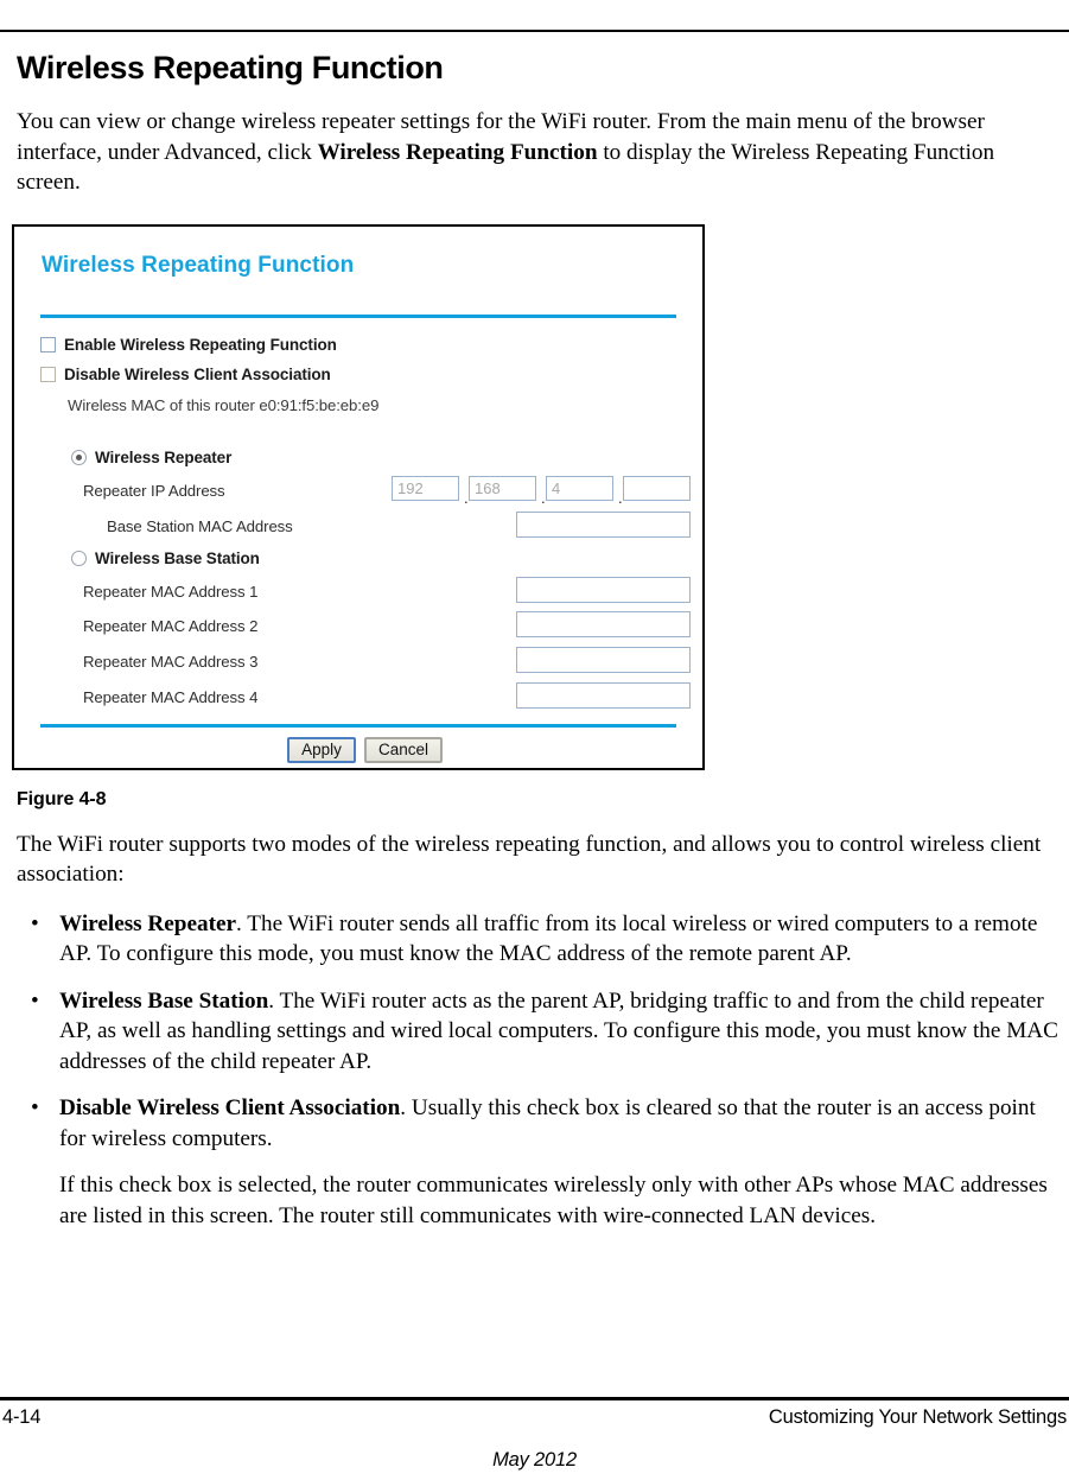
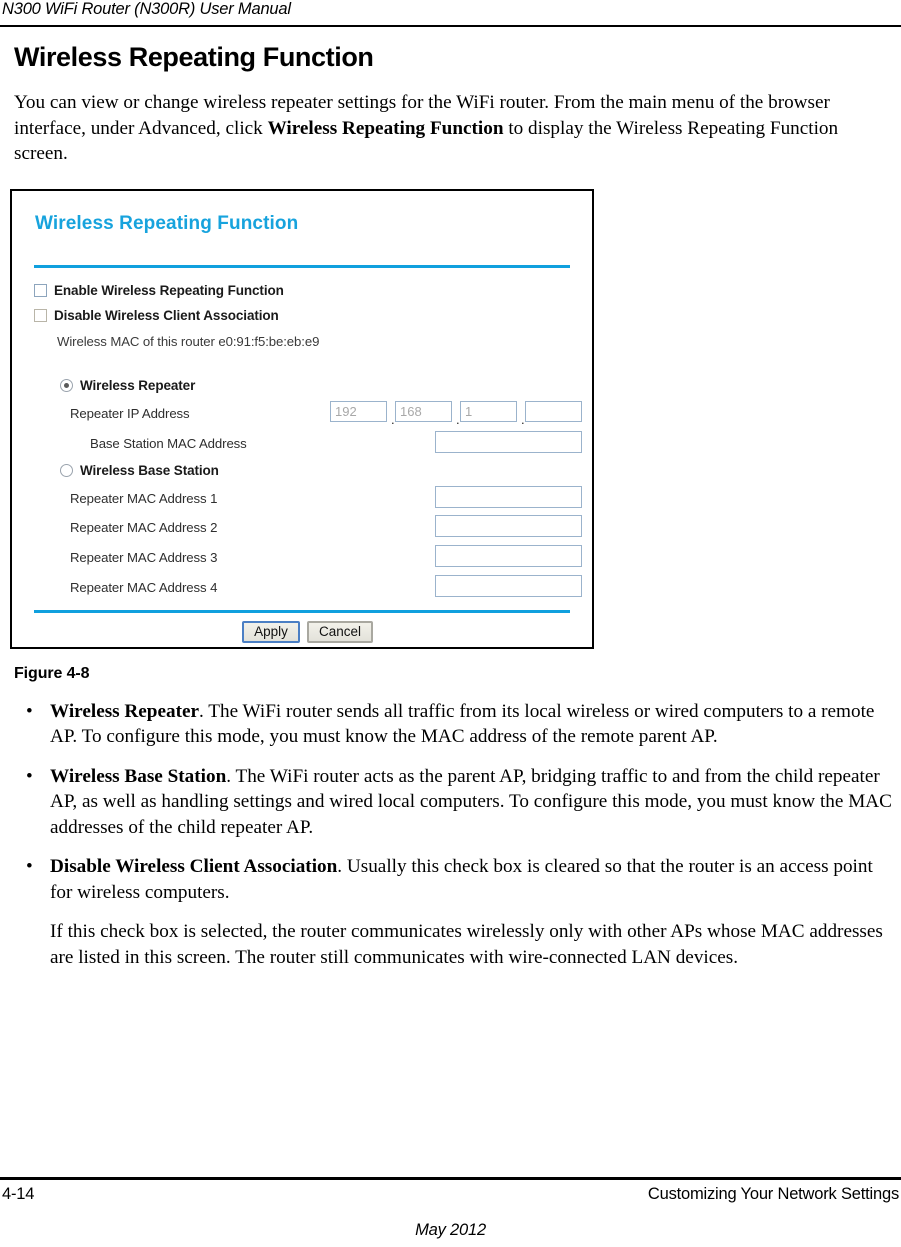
+ N300 WiFi Router (N300R) User Manual
  Wireless Repeating Function
  You can view or change wireless repeater settings for the WiFi router. From the main menu of the browser interface, under Advanced, click Wireless Repeating Function to display the Wireless Repeating Function screen.
  Wireless Repeating Function
  Enable Wireless Repeating Function
  Disable Wireless Client Association
  Wireless MAC of this router e0:91:f5:be:eb:e9
  Wireless Repeater
  Repeater IP Address
  192
  .
  168
  .
- 4
+ 1
  .
  Base Station MAC Address
  Wireless Base Station
  Repeater MAC Address 1
  Repeater MAC Address 2
  Repeater MAC Address 3
  Repeater MAC Address 4
  Apply
  Cancel
  Figure 4-8
- The WiFi router supports two modes of the wireless repeating function, and allows you to control wireless client association:
  •
  Wireless Repeater. The WiFi router sends all traffic from its local wireless or wired computers to a remote AP. To configure this mode, you must know the MAC address of the remote parent AP.
  •
  Wireless Base Station. The WiFi router acts as the parent AP, bridging traffic to and from the child repeater AP, as well as handling settings and wired local computers. To configure this mode, you must know the MAC addresses of the child repeater AP.
  •
  Disable Wireless Client Association. Usually this check box is cleared so that the router is an access point for wireless computers.
  If this check box is selected, the router communicates wirelessly only with other APs whose MAC addresses are listed in this screen. The router still communicates with wire-connected LAN devices.
  4-14
  Customizing Your Network Settings
  May 2012
